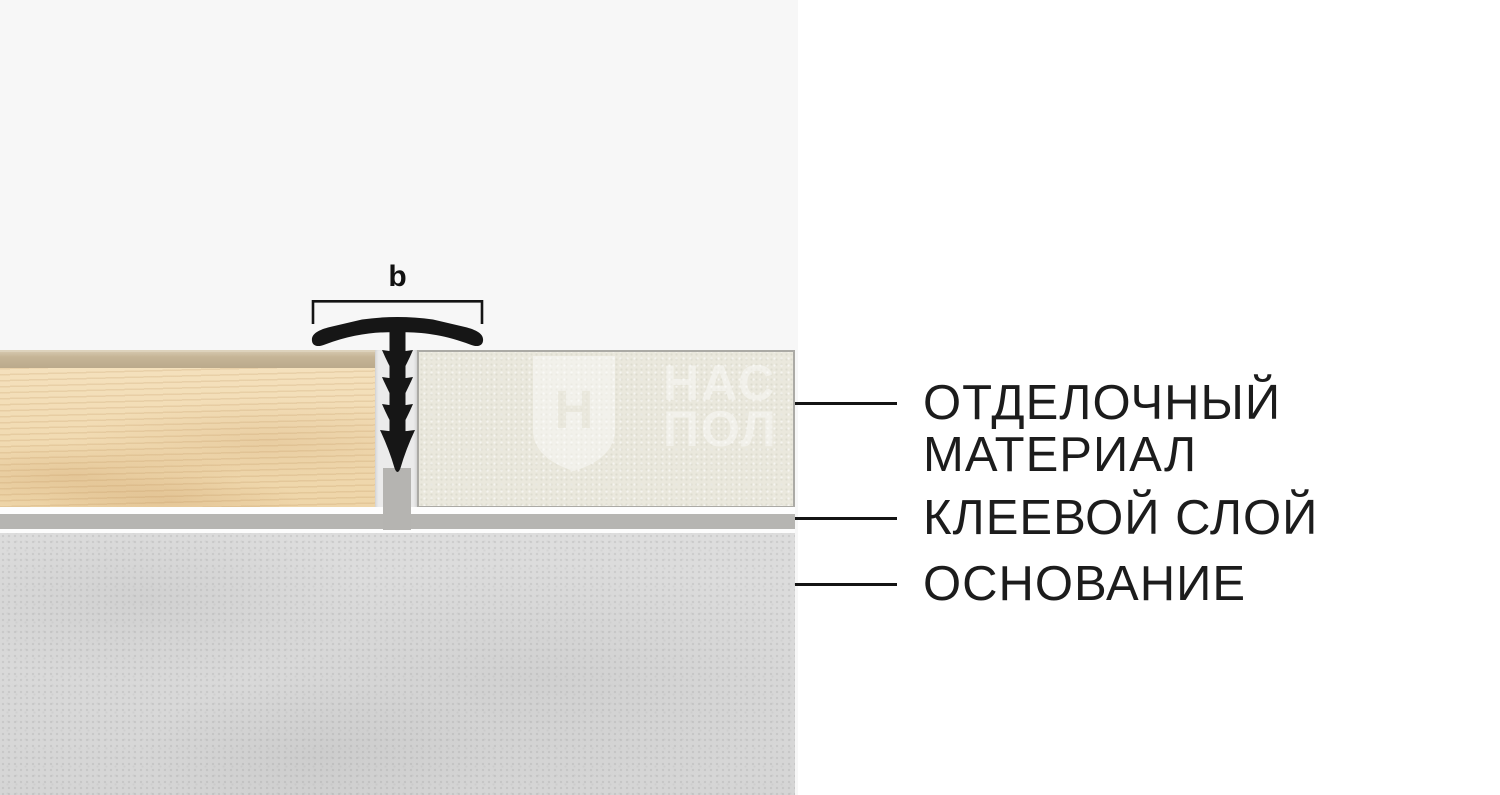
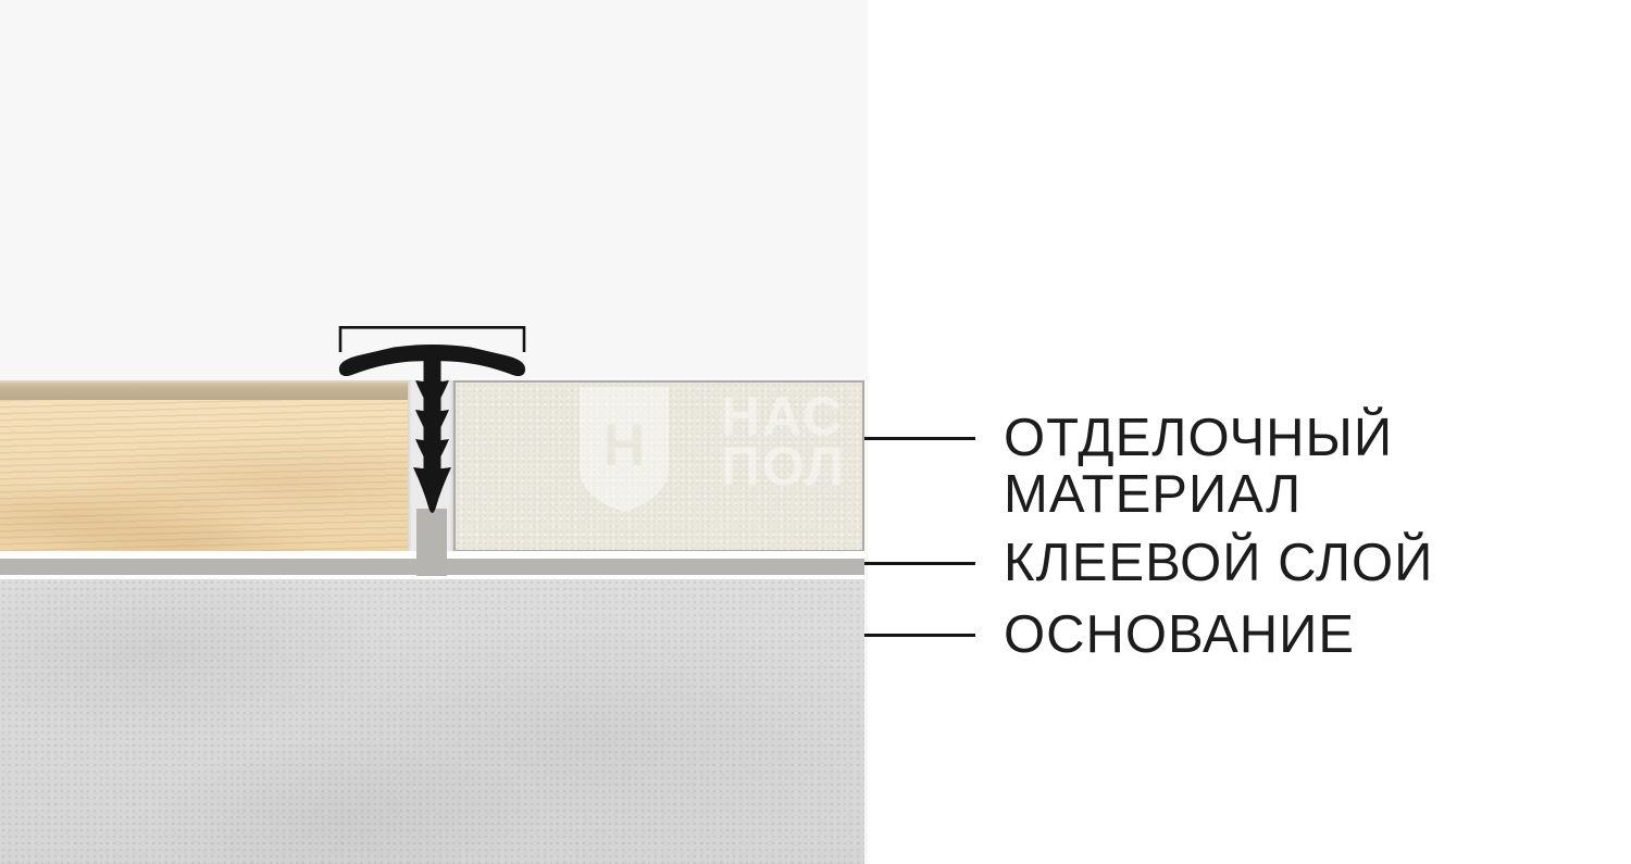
  Н
  НАС
  ПОЛ
- b
  ОТДЕЛОЧНЫЙ
  МАТЕРИАЛ
  КЛЕЕВОЙ СЛОЙ
  ОСНОВАНИЕ
